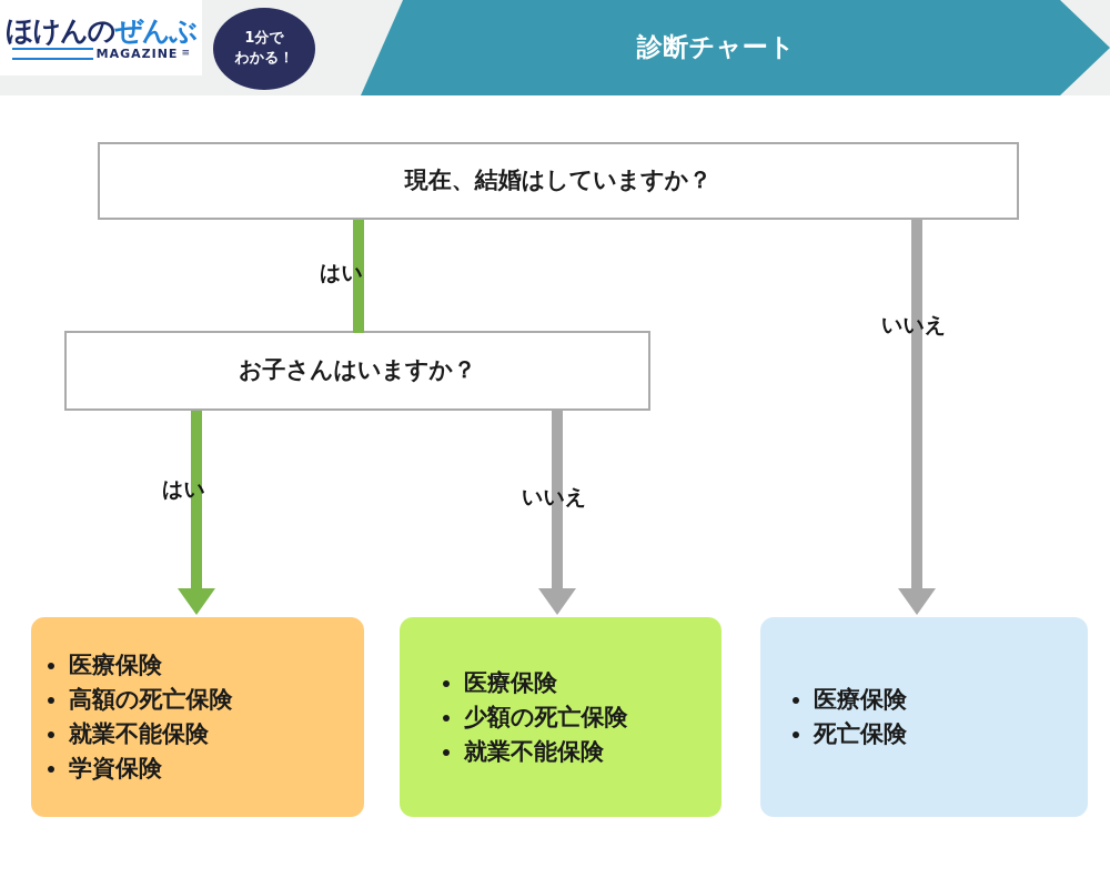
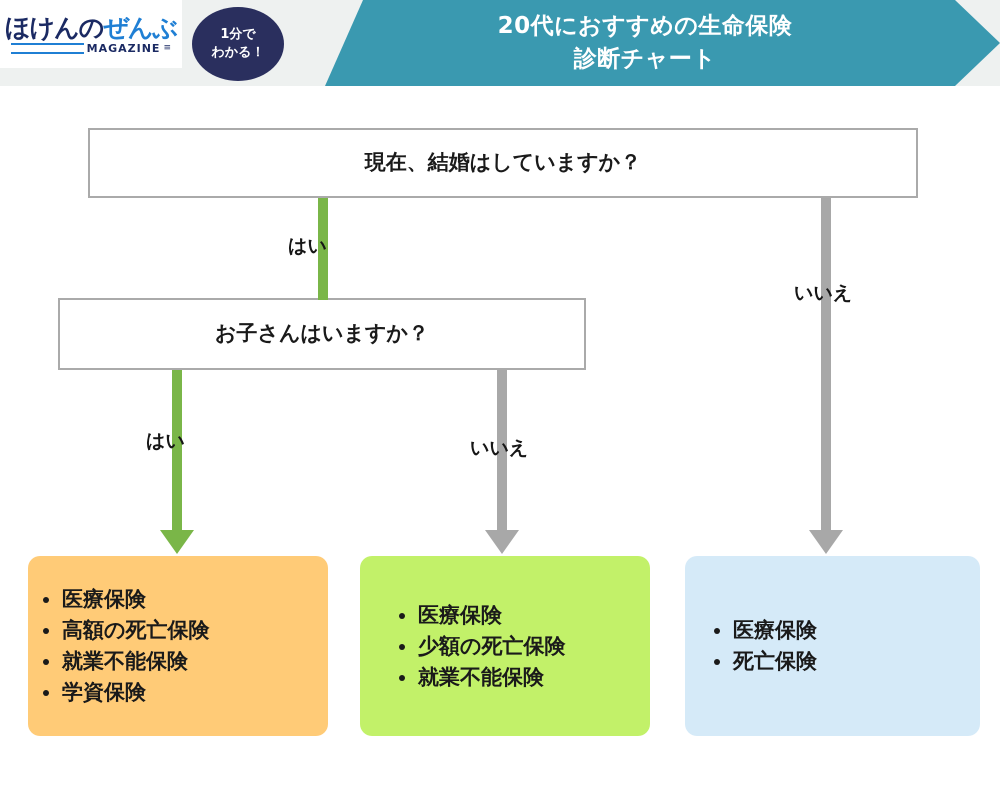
  ほけんのぜんぶ
  MAGAZINE
  ≡
  1分で
  わかる！
+ 20代におすすめの生命保険
  診断チャート
  現在、結婚はしていますか？
  お子さんはいますか？
  はい
  いいえ
  はい
  いいえ
  医療保険
  高額の死亡保険
  就業不能保険
  学資保険
  医療保険
  少額の死亡保険
  就業不能保険
  医療保険
  死亡保険
